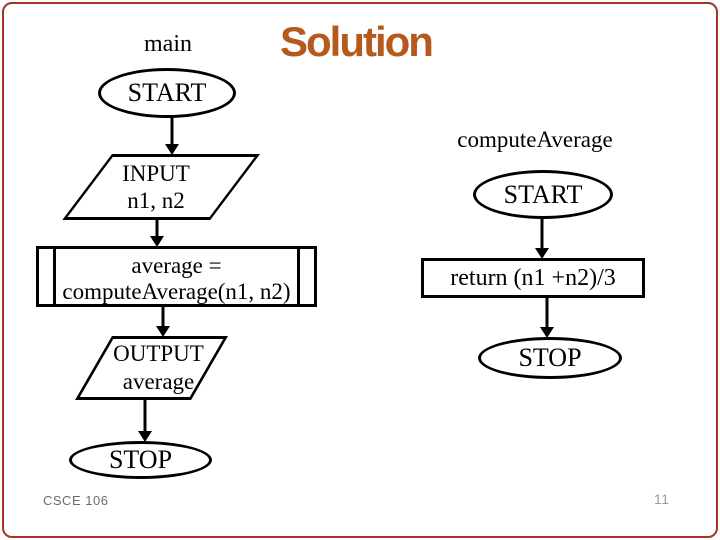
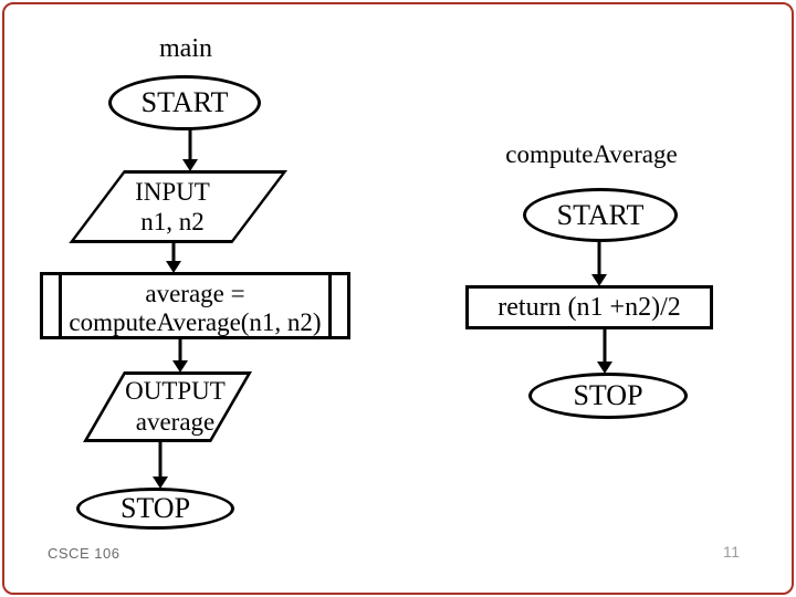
- Solution
  main
  START
  INPUT
  n1, n2
  average =
  computeAverage(n1, n2)
  OUTPUT
  average
  STOP
  computeAverage
  START
- return (n1 +n2)/3
+ return (n1 +n2)/2
  STOP
  CSCE 106
  11
